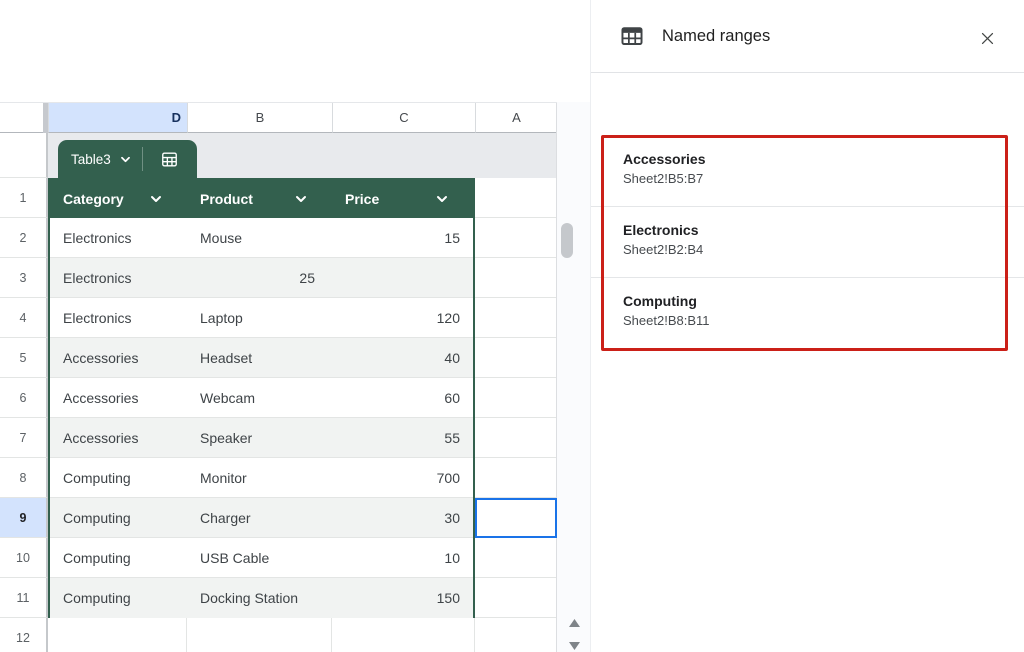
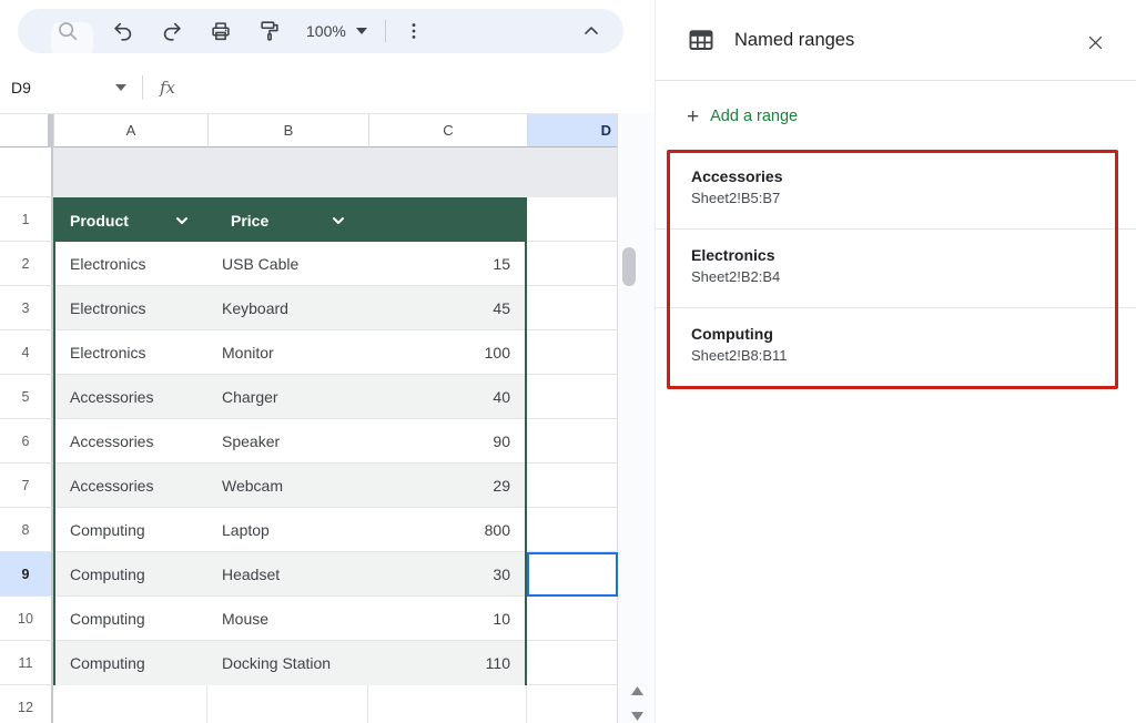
+ 100%
+ D9
+ fx
- D
+ A
  B
  C
- A
+ D
  1
  2
  3
  4
  5
  6
  7
  8
  9
  10
  11
  12
- Table3
- Category
  Product
  Price
  Electronics
- Mouse
+ USB Cable
  15
  Electronics
+ Keyboard
- 25
+ 45
  Electronics
- Laptop
+ Monitor
- 120
+ 100
  Accessories
- Headset
+ Charger
  40
  Accessories
- Webcam
+ Speaker
- 60
+ 90
  Accessories
- Speaker
+ Webcam
- 55
+ 29
  Computing
- Monitor
+ Laptop
- 700
+ 800
  Computing
- Charger
+ Headset
  30
  Computing
- USB Cable
+ Mouse
  10
  Computing
  Docking Station
- 150
+ 110
  Named ranges
+ +
+ Add a range
  Accessories
  Sheet2!B5:B7
  Electronics
  Sheet2!B2:B4
  Computing
  Sheet2!B8:B11
